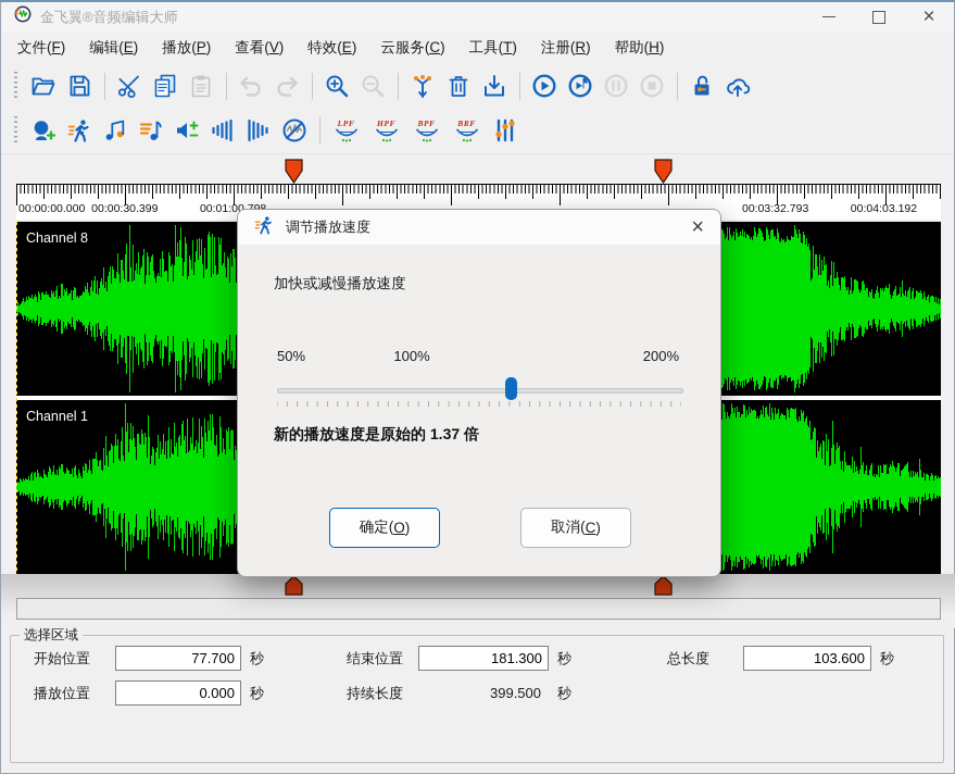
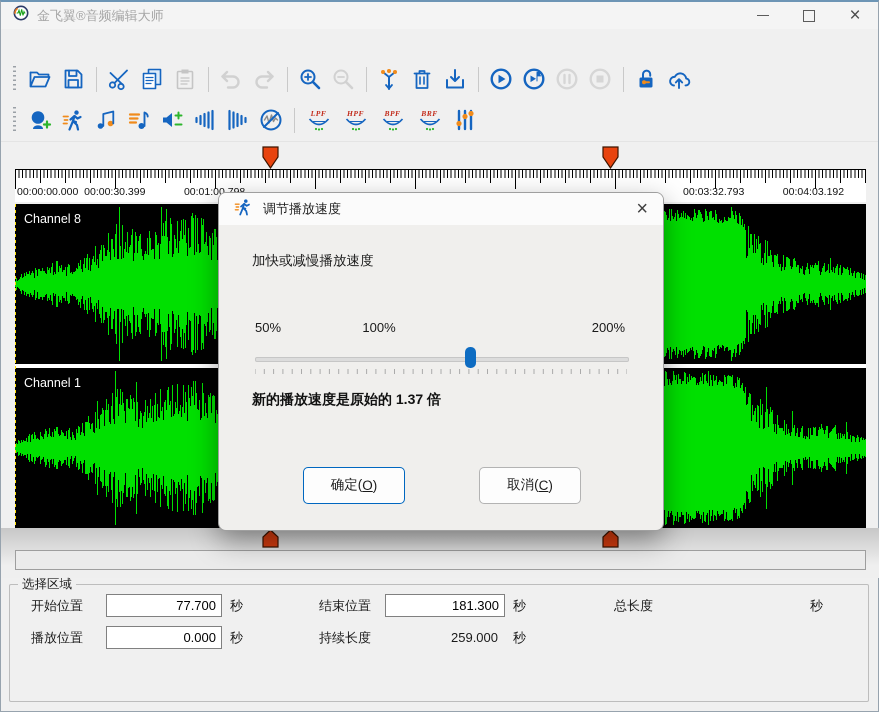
  金飞翼®音频编辑大师
  ×
- 文件(F)
- 编辑(E)
- 播放(P)
- 查看(V)
- 特效(E)
- 云服务(C)
- 工具(T)
- 注册(R)
- 帮助(H)
  LPF
  HPF
  BPF
  BRF
  Channel 8
  Channel 1
  选择区域
  开始位置
  77.700
  秒
  结束位置
  181.300
  秒
  总长度
- 103.600
  秒
  播放位置
  0.000
  秒
  持续长度
- 399.500
+ 259.000
  秒
  调节播放速度
  ×
  加快或减慢播放速度
  50%
  100%
  200%
  新的播放速度是原始的 1.37 倍
  确定(
  O
  )
  取消(
  C
  )
  00:00:00.000
  00:00:30.399
  00:03:32.793
  00:04:03.192
